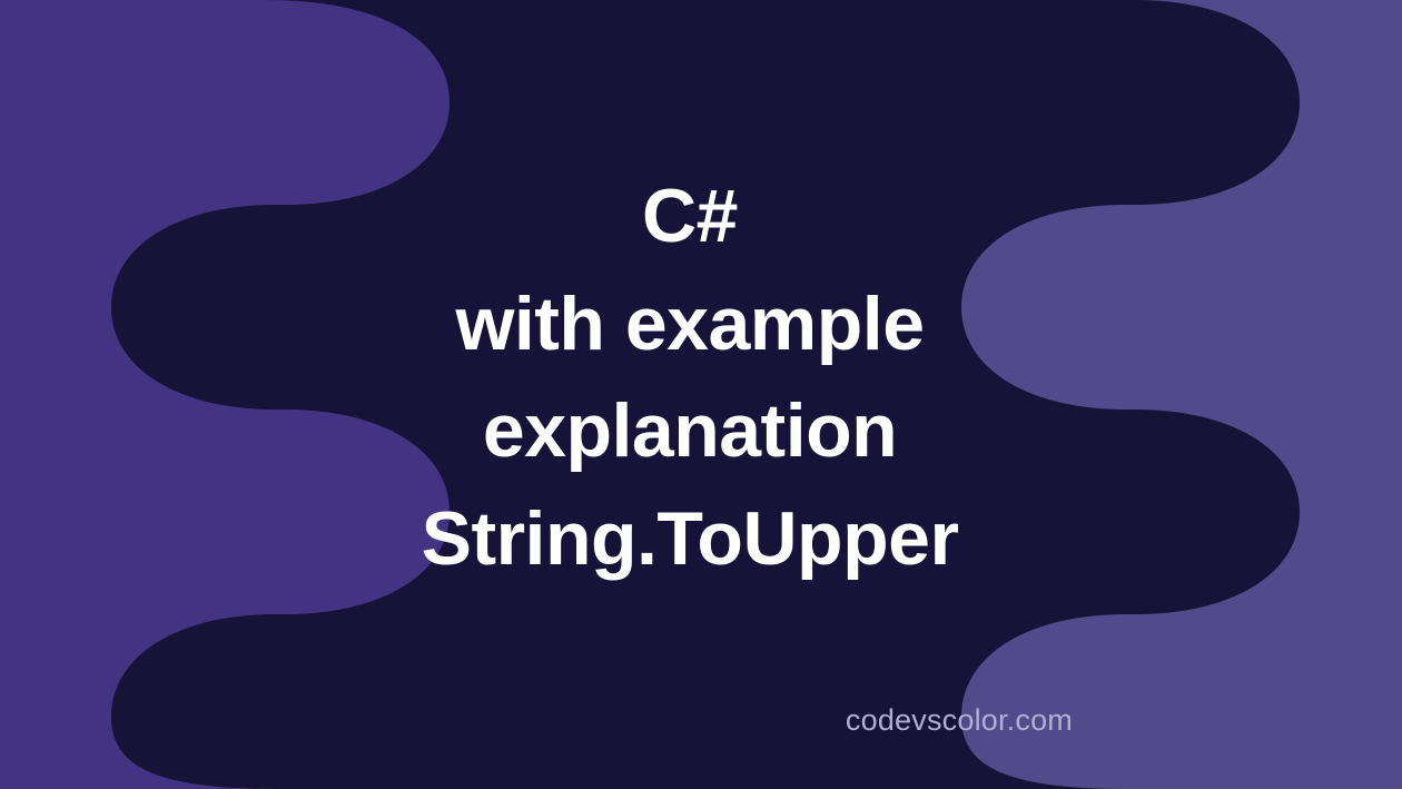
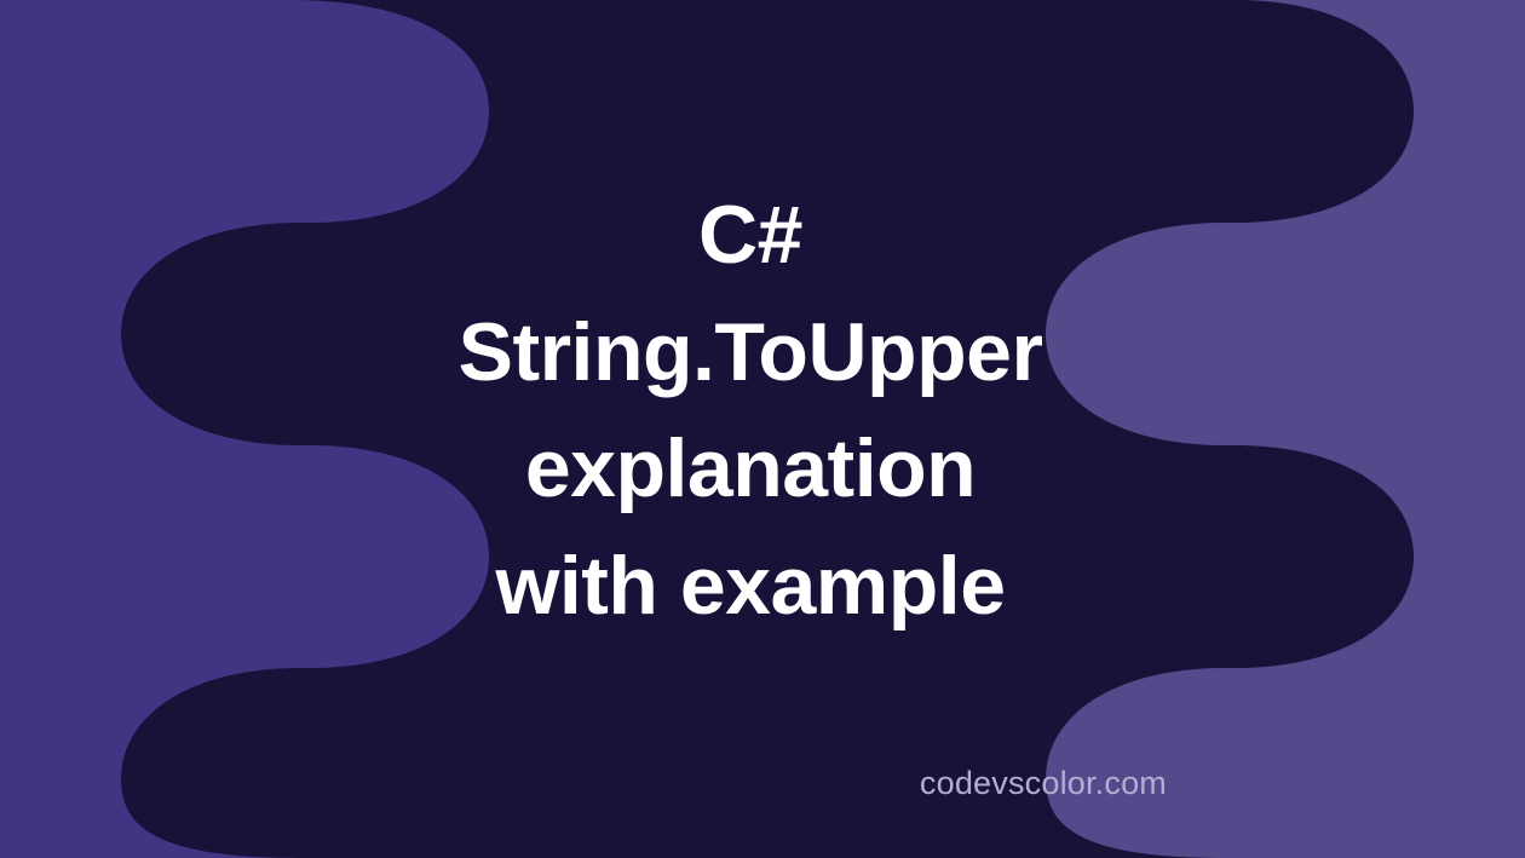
  C#
- with example
+ String.ToUpper
  explanation
- String.ToUpper
+ with example
  codevscolor.com
